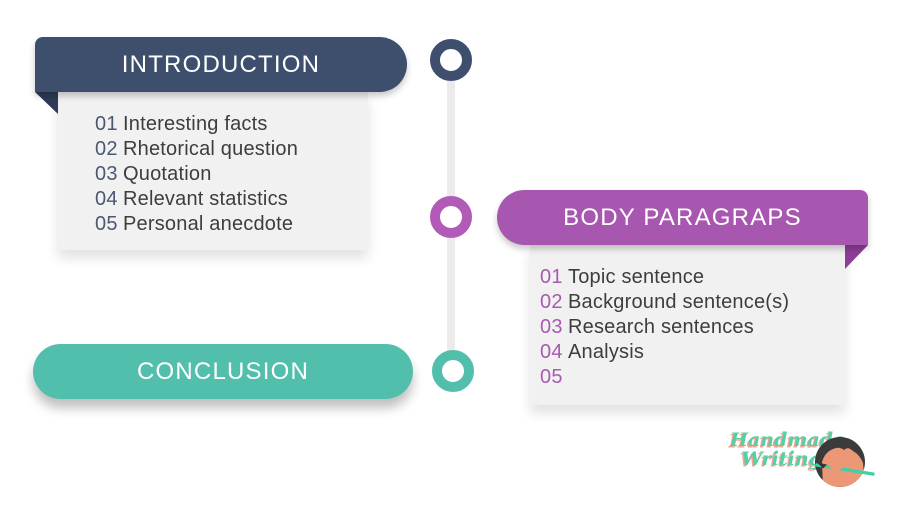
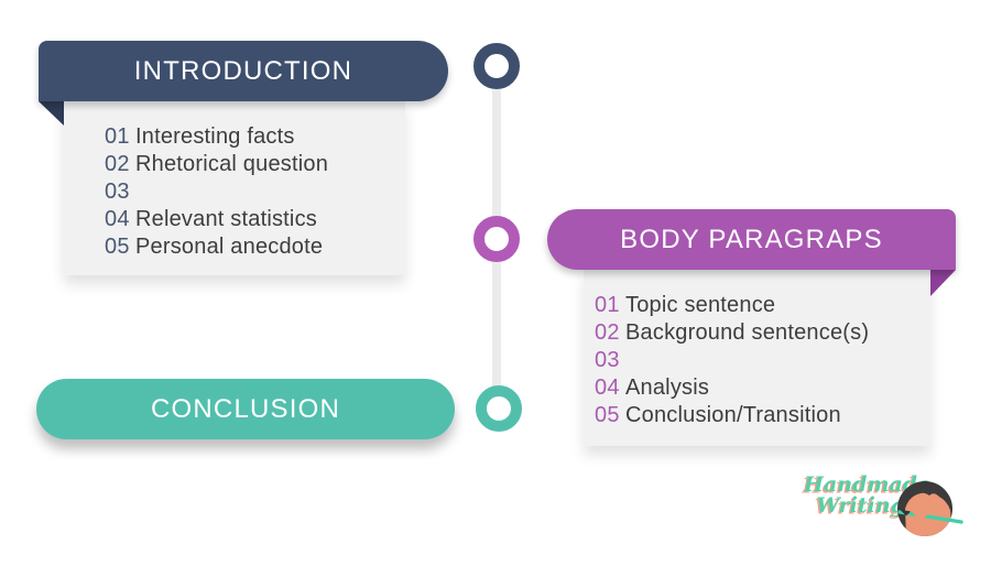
  INTRODUCTION
  01
  Interesting facts
  02
  Rhetorical question
  03
- Quotation
  04
  Relevant statistics
  05
  Personal anecdote
  BODY PARAGRAPS
  01
  Topic sentence
  02
  Background sentence(s)
  03
- Research sentences
  04
  Analysis
  05
+ Conclusion/Transition
  CONCLUSION
  Handma
  Writin
